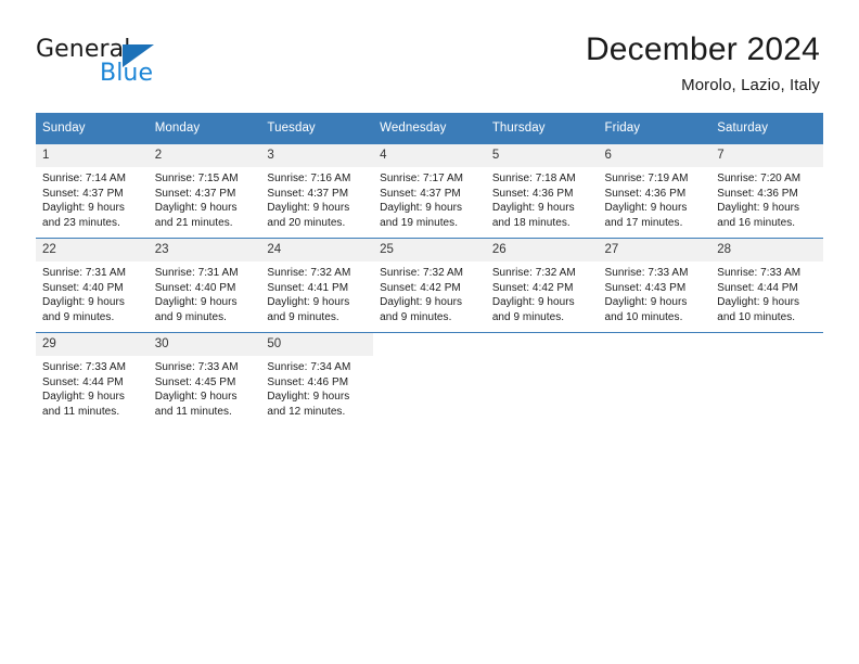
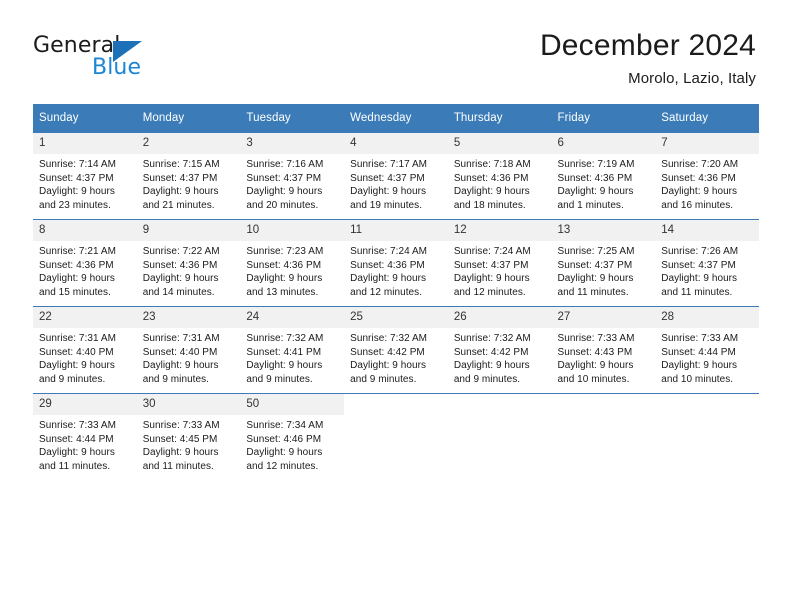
  General
  Blue
  December 2024
  Morolo, Lazio, Italy
  Sunday	Monday	Tuesday	Wednesday	Thursday	Friday	Saturday
- 1Sunrise: 7:14 AMSunset: 4:37 PMDaylight: 9 hoursand 23 minutes.	2Sunrise: 7:15 AMSunset: 4:37 PMDaylight: 9 hoursand 21 minutes.	3Sunrise: 7:16 AMSunset: 4:37 PMDaylight: 9 hoursand 20 minutes.	4Sunrise: 7:17 AMSunset: 4:37 PMDaylight: 9 hoursand 19 minutes.	5Sunrise: 7:18 AMSunset: 4:36 PMDaylight: 9 hoursand 18 minutes.	6Sunrise: 7:19 AMSunset: 4:36 PMDaylight: 9 hoursand 17 minutes.	7Sunrise: 7:20 AMSunset: 4:36 PMDaylight: 9 hoursand 16 minutes.
+ 1Sunrise: 7:14 AMSunset: 4:37 PMDaylight: 9 hoursand 23 minutes.	2Sunrise: 7:15 AMSunset: 4:37 PMDaylight: 9 hoursand 21 minutes.	3Sunrise: 7:16 AMSunset: 4:37 PMDaylight: 9 hoursand 20 minutes.	4Sunrise: 7:17 AMSunset: 4:37 PMDaylight: 9 hoursand 19 minutes.	5Sunrise: 7:18 AMSunset: 4:36 PMDaylight: 9 hoursand 18 minutes.	6Sunrise: 7:19 AMSunset: 4:36 PMDaylight: 9 hoursand 1 minutes.	7Sunrise: 7:20 AMSunset: 4:36 PMDaylight: 9 hoursand 16 minutes.
+ 8Sunrise: 7:21 AMSunset: 4:36 PMDaylight: 9 hoursand 15 minutes.	9Sunrise: 7:22 AMSunset: 4:36 PMDaylight: 9 hoursand 14 minutes.	10Sunrise: 7:23 AMSunset: 4:36 PMDaylight: 9 hoursand 13 minutes.	11Sunrise: 7:24 AMSunset: 4:36 PMDaylight: 9 hoursand 12 minutes.	12Sunrise: 7:24 AMSunset: 4:37 PMDaylight: 9 hoursand 12 minutes.	13Sunrise: 7:25 AMSunset: 4:37 PMDaylight: 9 hoursand 11 minutes.	14Sunrise: 7:26 AMSunset: 4:37 PMDaylight: 9 hoursand 11 minutes.
  22Sunrise: 7:31 AMSunset: 4:40 PMDaylight: 9 hoursand 9 minutes.	23Sunrise: 7:31 AMSunset: 4:40 PMDaylight: 9 hoursand 9 minutes.	24Sunrise: 7:32 AMSunset: 4:41 PMDaylight: 9 hoursand 9 minutes.	25Sunrise: 7:32 AMSunset: 4:42 PMDaylight: 9 hoursand 9 minutes.	26Sunrise: 7:32 AMSunset: 4:42 PMDaylight: 9 hoursand 9 minutes.	27Sunrise: 7:33 AMSunset: 4:43 PMDaylight: 9 hoursand 10 minutes.	28Sunrise: 7:33 AMSunset: 4:44 PMDaylight: 9 hoursand 10 minutes.
  29Sunrise: 7:33 AMSunset: 4:44 PMDaylight: 9 hoursand 11 minutes.	30Sunrise: 7:33 AMSunset: 4:45 PMDaylight: 9 hoursand 11 minutes.	50Sunrise: 7:34 AMSunset: 4:46 PMDaylight: 9 hoursand 12 minutes.
